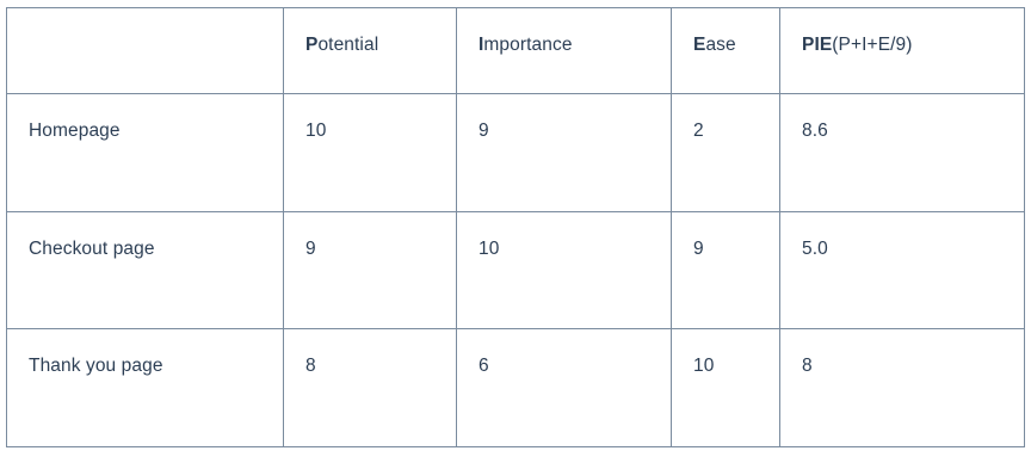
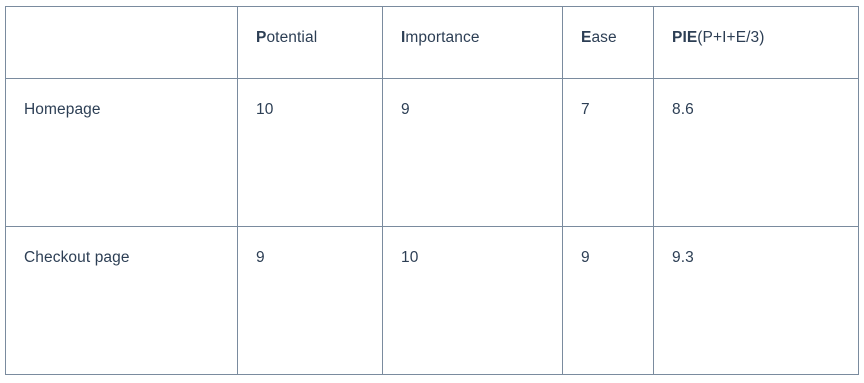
- 	Potential	Importance	Ease	PIE(P+I+E/9)
+ 	Potential	Importance	Ease	PIE(P+I+E/3)
- Homepage	10	9	2	8.6
+ Homepage	10	9	7	8.6
- Checkout page	9	10	9	5.0
+ Checkout page	9	10	9	9.3
- Thank you page	8	6	10	8
